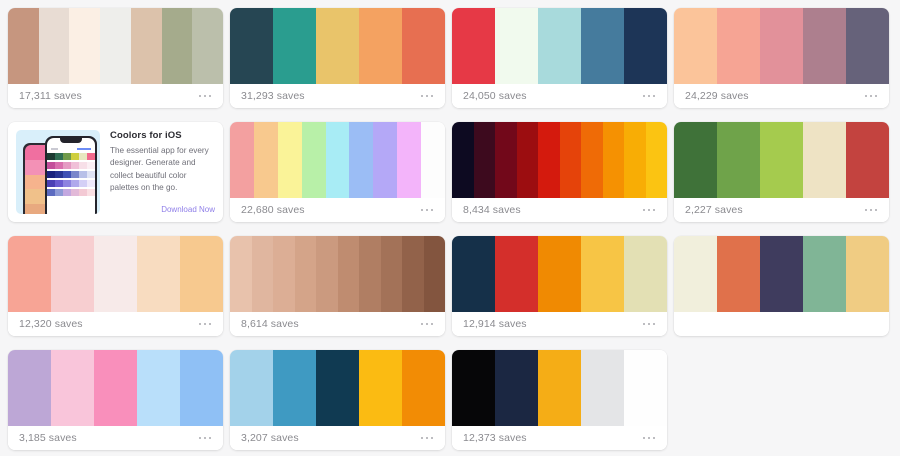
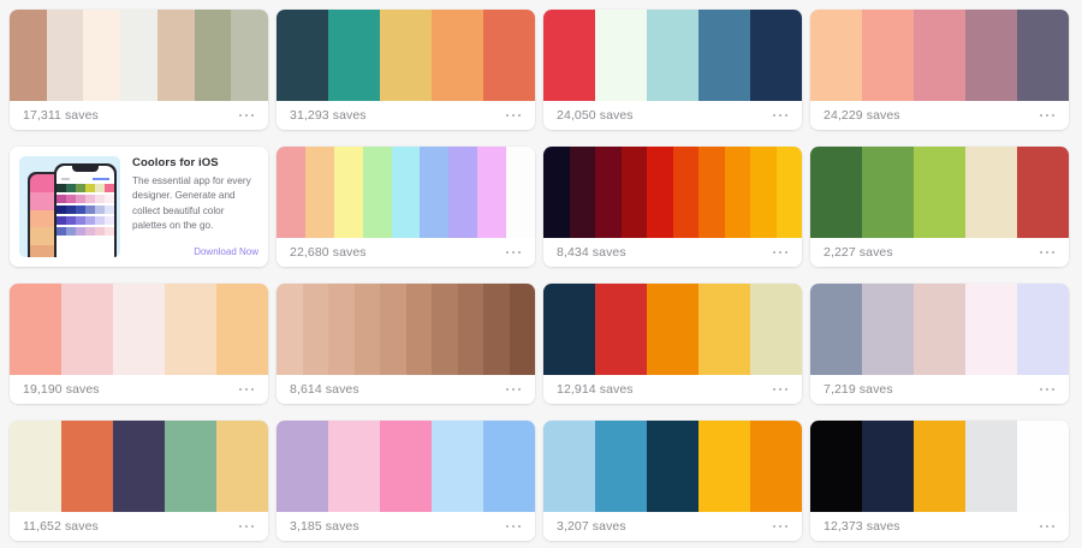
  17,311 saves
  31,293 saves
  24,050 saves
  24,229 saves
  Coolors for iOS
  The essential app for every designer. Generate and collect beautiful color palettes on the go.
  Download Now
  22,680 saves
  8,434 saves
  2,227 saves
- 12,320 saves
+ 19,190 saves
  8,614 saves
  12,914 saves
+ 7,219 saves
+ 11,652 saves
  3,185 saves
  3,207 saves
  12,373 saves
